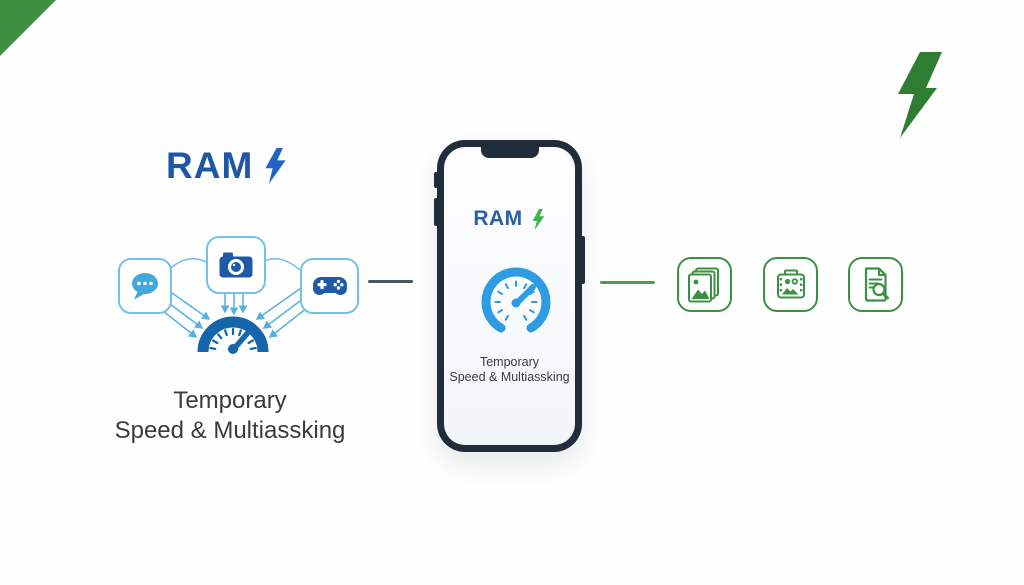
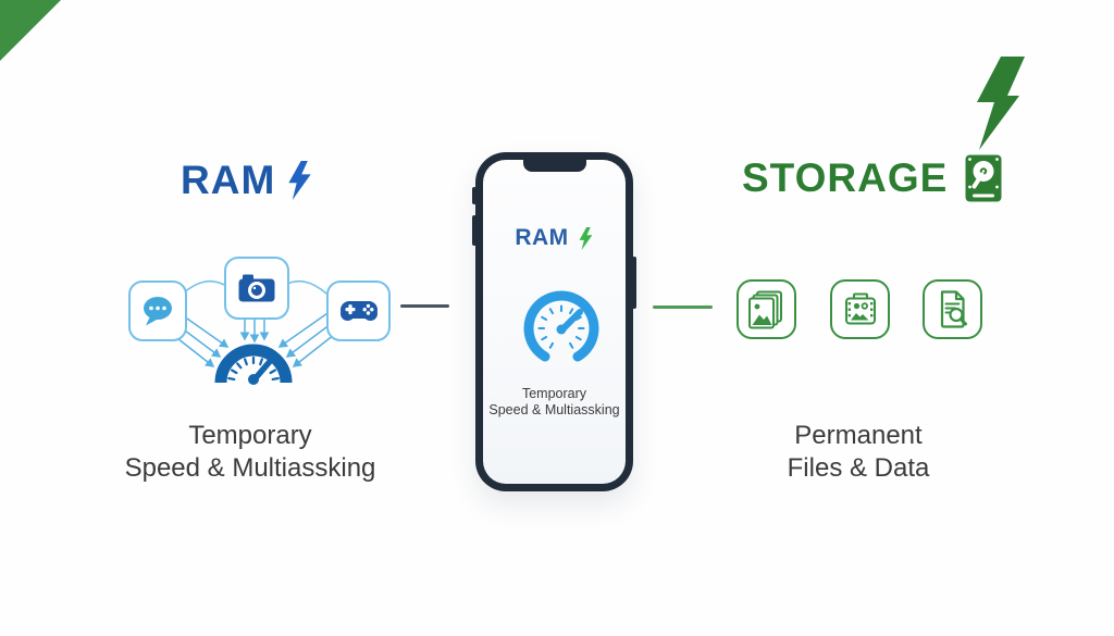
  RAM
  Temporary
  Speed & Multiassking
  RAM
  Temporary
  Speed & Multiassking
+ STORAGE
+ Permanent
+ Files & Data
